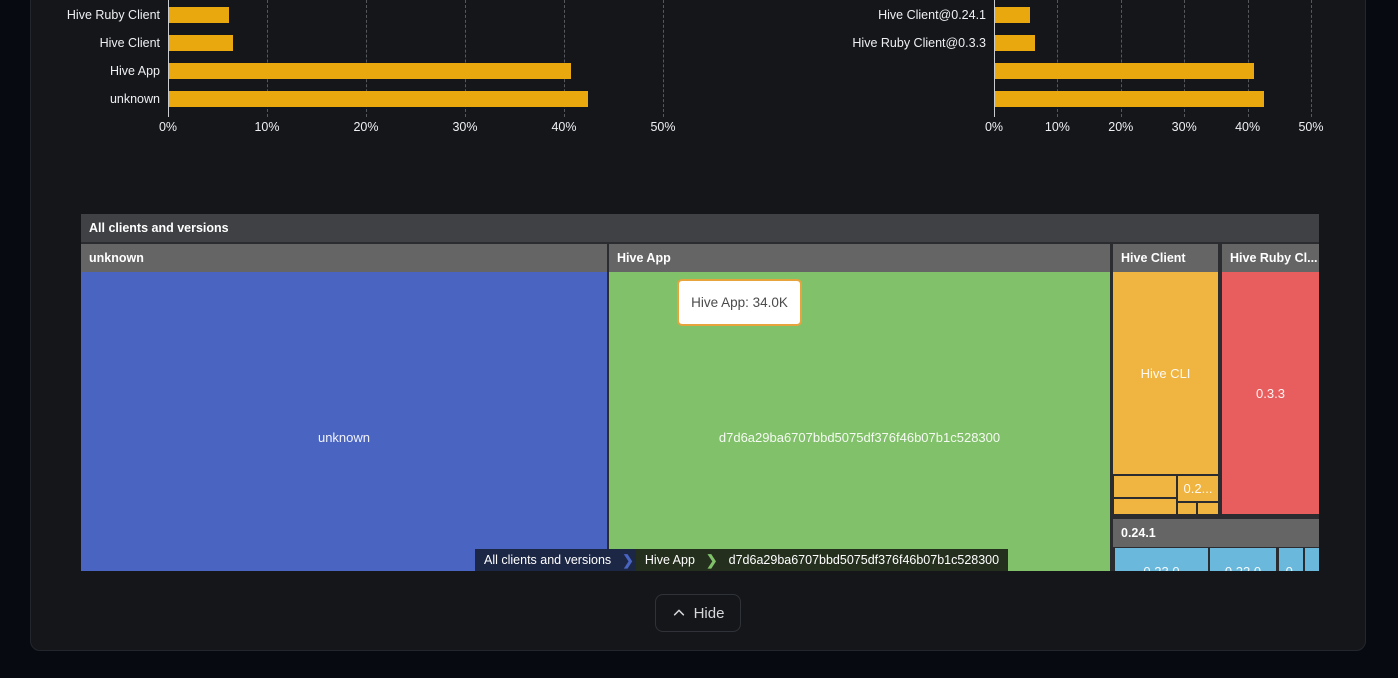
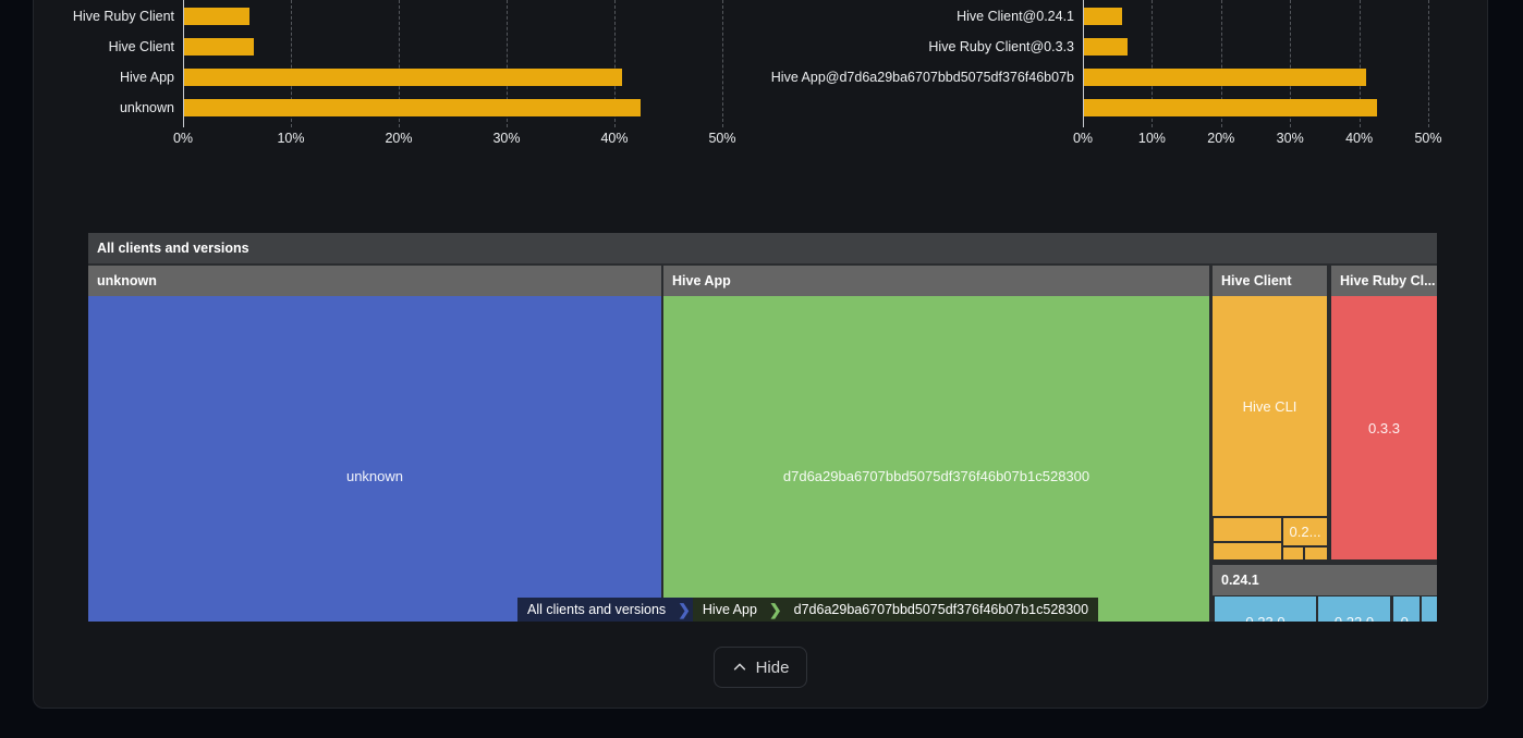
  Hive Ruby Client
  Hive Client
  Hive App
  unknown
  0%
  10%
  20%
  30%
  40%
  50%
  Hive Client@0.24.1
  Hive Ruby Client@0.3.3
+ Hive App@d7d6a29ba6707bbd5075df376f46b07b
  0%
  10%
  20%
  30%
  40%
  50%
  All clients and versions
  unknown
  unknown
  Hive App
  d7d6a29ba6707bbd5075df376f46b07b1c528300
  Hive Client
  Hive CLI
  0.2...
  Hive Ruby Cl...
  0.3.3
  0.24.1
- Hive App: 34.0K
  All clients and versions
  ❯
  Hive App
  ❯
  d7d6a29ba6707bbd5075df376f46b07b1c528300
  Hide
